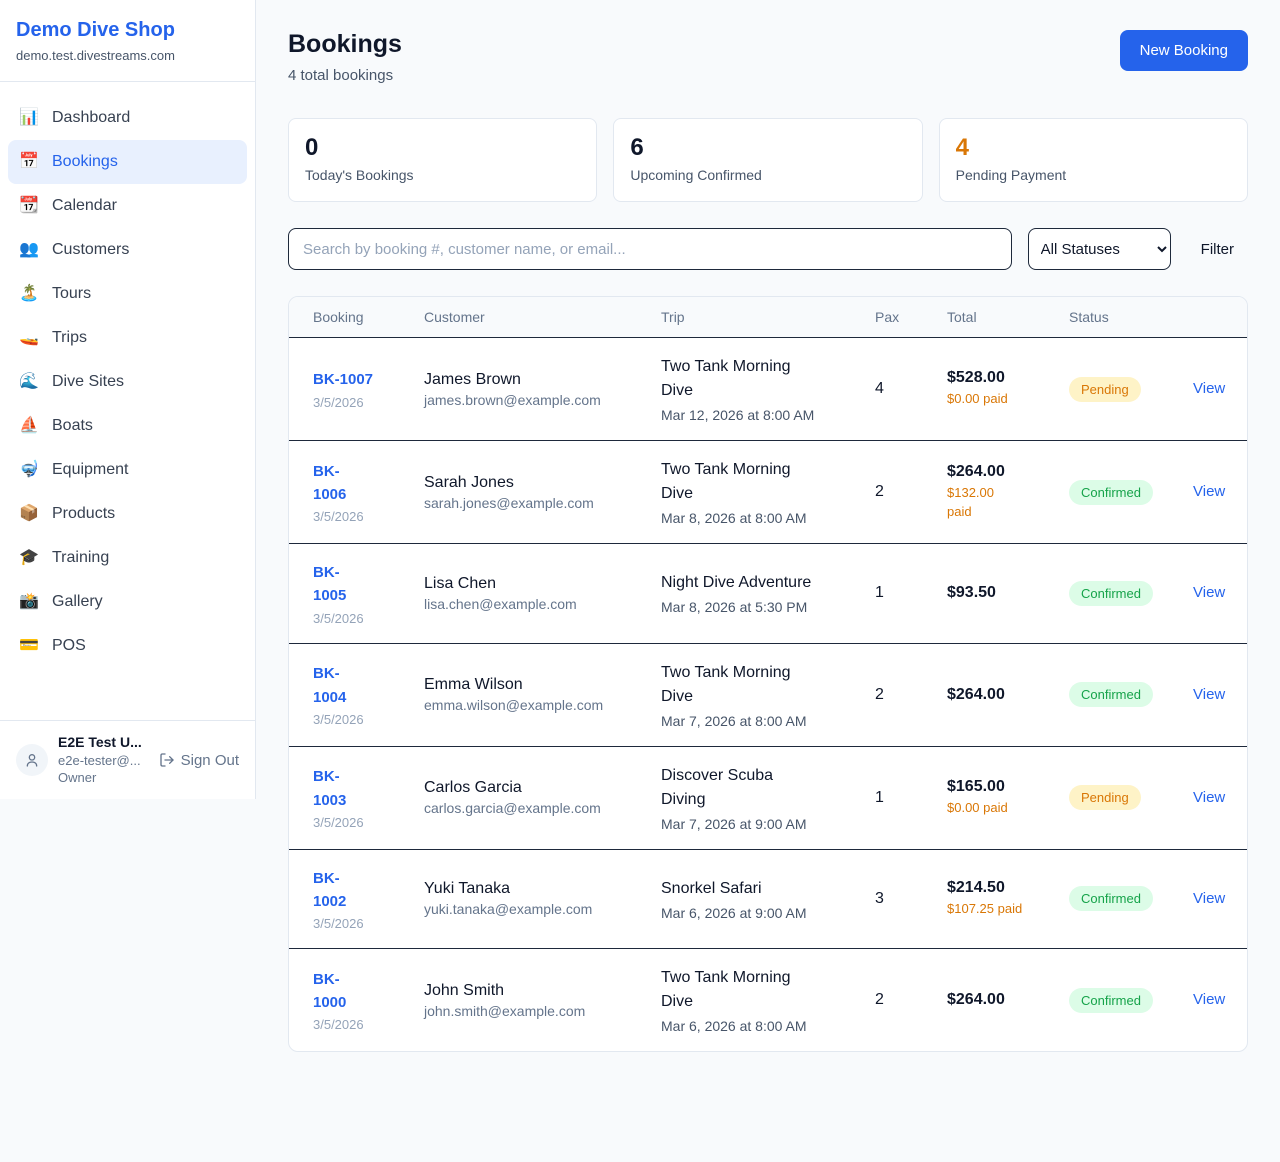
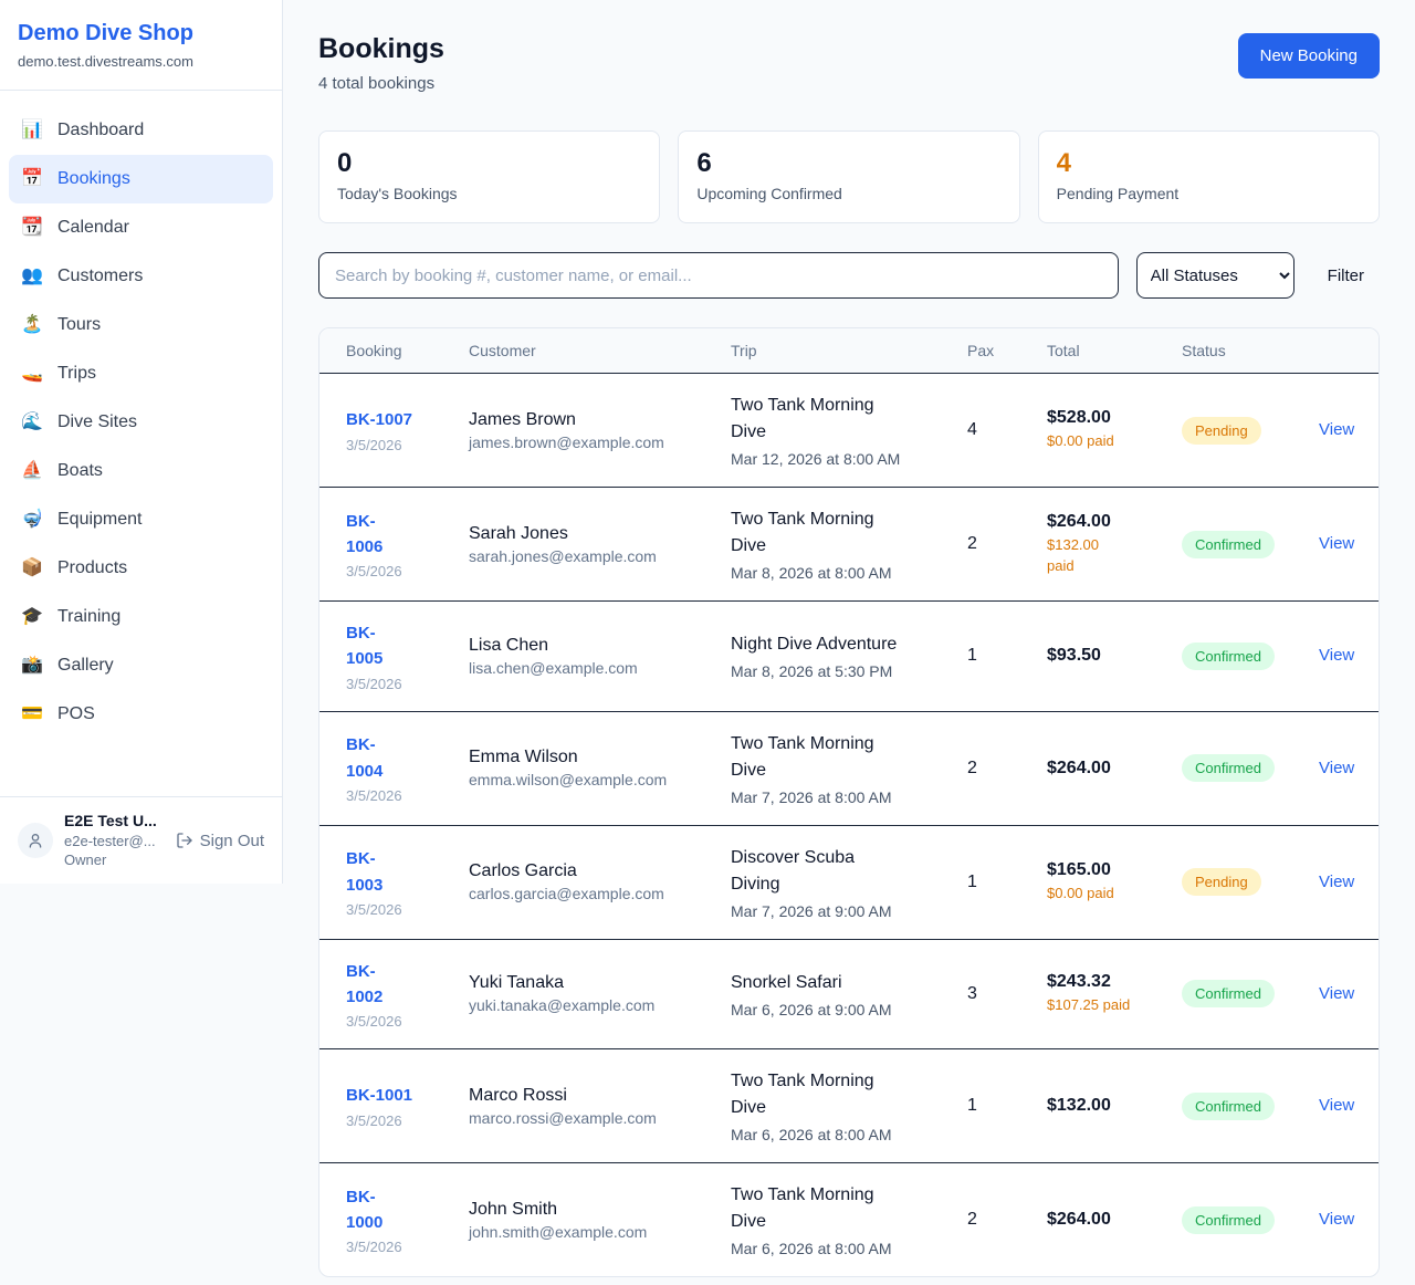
  Demo Dive Shop
  demo.test.divestreams.com
  📊
  Dashboard
  📅
  Bookings
  📆
  Calendar
  👥
  Customers
  🏝️
  Tours
  🚤
  Trips
  🌊
  Dive Sites
  ⛵
  Boats
  🤿
  Equipment
  📦
  Products
  🎓
  Training
  📸
  Gallery
  💳
  POS
  E2E Test U...
  e2e-tester@...
  Owner
  Sign Out
  Bookings
  4 total bookings
  New Booking
  0
  Today's Bookings
  6
  Upcoming Confirmed
  4
  Pending Payment
  Search by booking #, customer name, or email...
  All Statuses
  Filter
  Booking	Customer	Trip	Pax	Total	Status
  BK-1007 3/5/2026	James Brown james.brown@example.com	Two Tank Morning Dive Mar 12, 2026 at 8:00 AM	4	$528.00 $0.00 paid	Pending	View
  BK- 1006 3/5/2026	Sarah Jones sarah.jones@example.com	Two Tank Morning Dive Mar 8, 2026 at 8:00 AM	2	$264.00 $132.00 paid	Confirmed	View
  BK- 1005 3/5/2026	Lisa Chen lisa.chen@example.com	Night Dive Adventure Mar 8, 2026 at 5:30 PM	1	$93.50	Confirmed	View
  BK- 1004 3/5/2026	Emma Wilson emma.wilson@example.com	Two Tank Morning Dive Mar 7, 2026 at 8:00 AM	2	$264.00	Confirmed	View
  BK- 1003 3/5/2026	Carlos Garcia carlos.garcia@example.com	Discover Scuba Diving Mar 7, 2026 at 9:00 AM	1	$165.00 $0.00 paid	Pending	View
- BK- 1002 3/5/2026	Yuki Tanaka yuki.tanaka@example.com	Snorkel Safari Mar 6, 2026 at 9:00 AM	3	$214.50 $107.25 paid	Confirmed	View
+ BK- 1002 3/5/2026	Yuki Tanaka yuki.tanaka@example.com	Snorkel Safari Mar 6, 2026 at 9:00 AM	3	$243.32 $107.25 paid	Confirmed	View
+ BK-1001 3/5/2026	Marco Rossi marco.rossi@example.com	Two Tank Morning Dive Mar 6, 2026 at 8:00 AM	1	$132.00	Confirmed	View
  BK- 1000 3/5/2026	John Smith john.smith@example.com	Two Tank Morning Dive Mar 6, 2026 at 8:00 AM	2	$264.00	Confirmed	View
